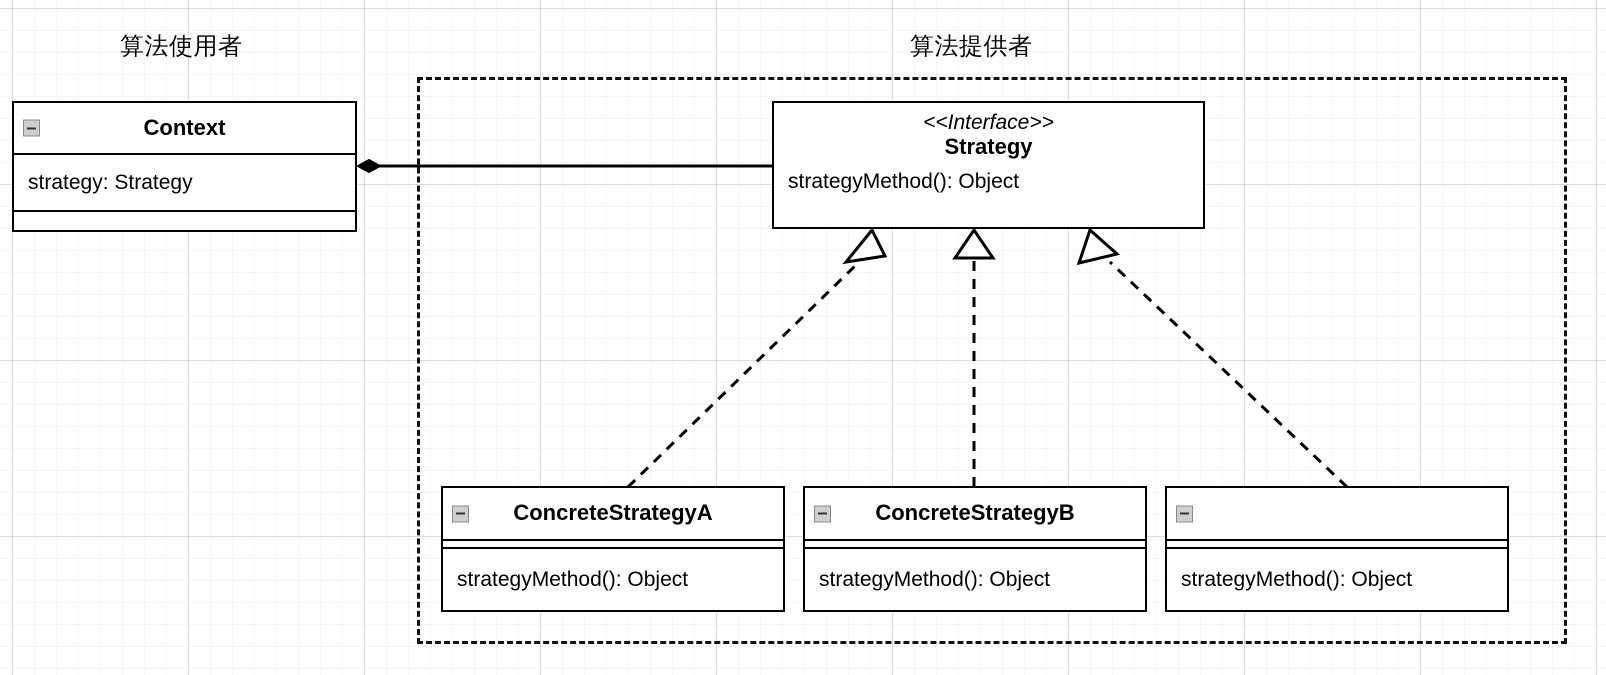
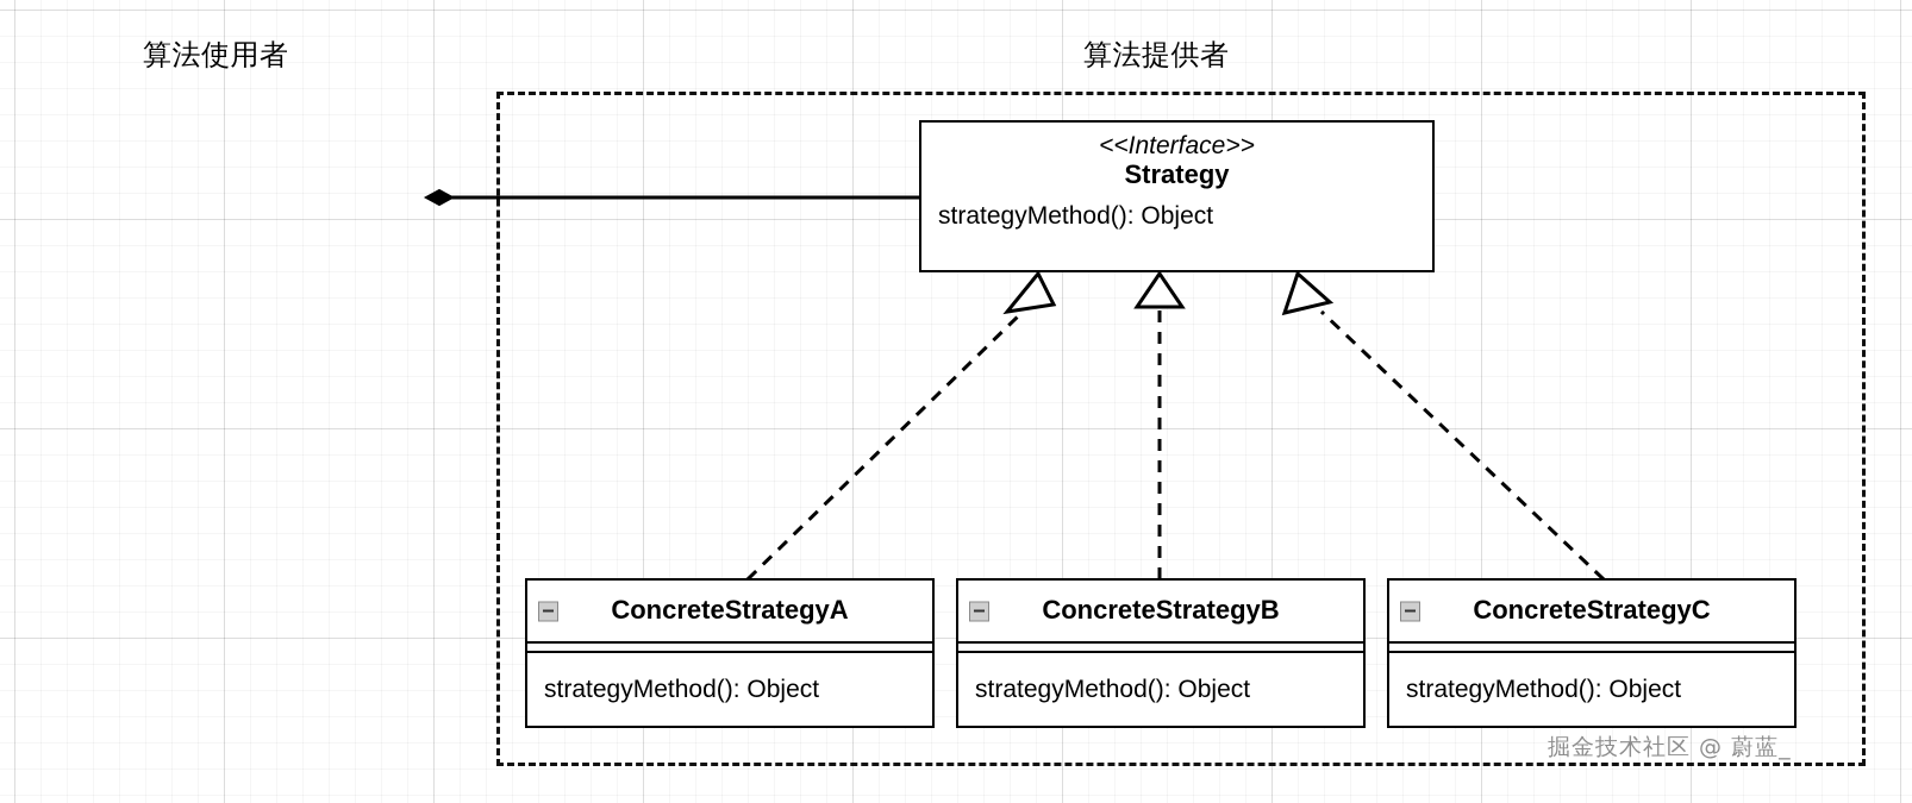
  算法使用者
  算法提供者
- Context
- strategy: Strategy
  <<Interface>>
  Strategy
  strategyMethod(): Object
  ConcreteStrategyA
  strategyMethod(): Object
  ConcreteStrategyB
  strategyMethod(): Object
+ ConcreteStrategyC
  strategyMethod(): Object
+ 掘金技术社区 @ 蔚蓝_
